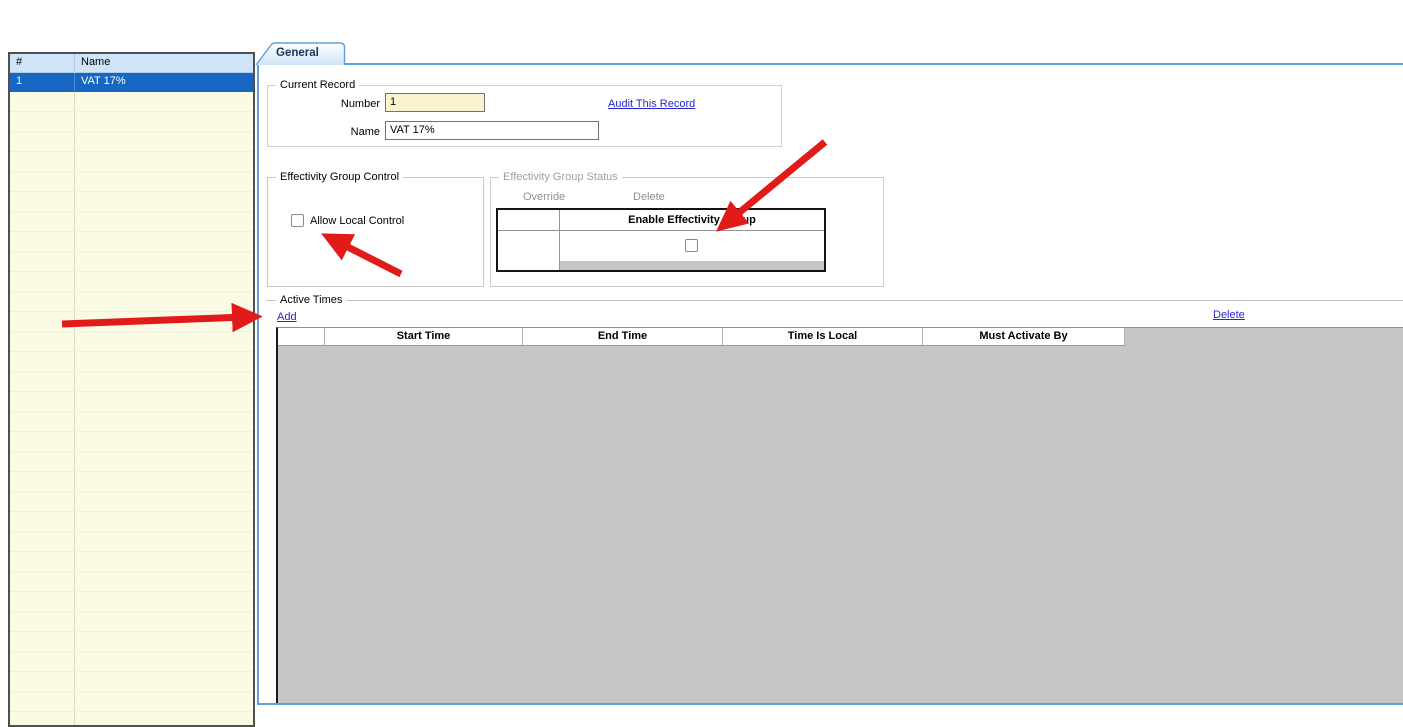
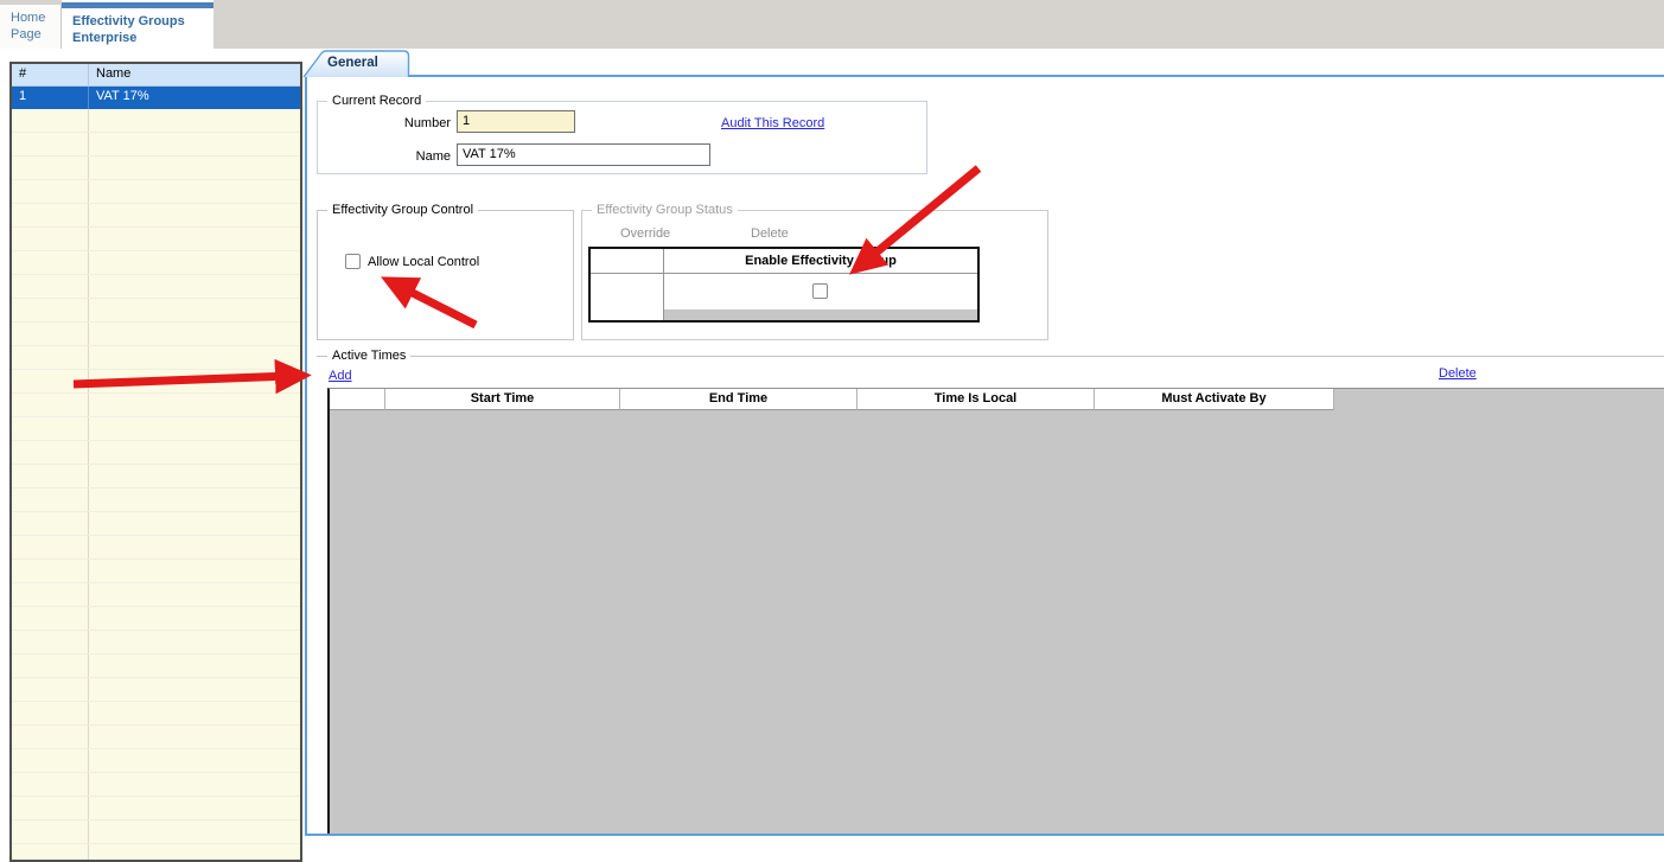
+ Home Page
+ Effectivity Groups Enterprise
  #
  Name
  1
  VAT 17%
  General
  Current Record
  Number
  1
  Audit This Record
  Name
  VAT 17%
  Effectivity Group Control
  Allow Local Control
  Effectivity Group Status
  Override
  Delete
  Enable Effectivity Goup
  Active Times
  Add
  Delete
  Start Time
  End Time
  Time Is Local
  Must Activate By
